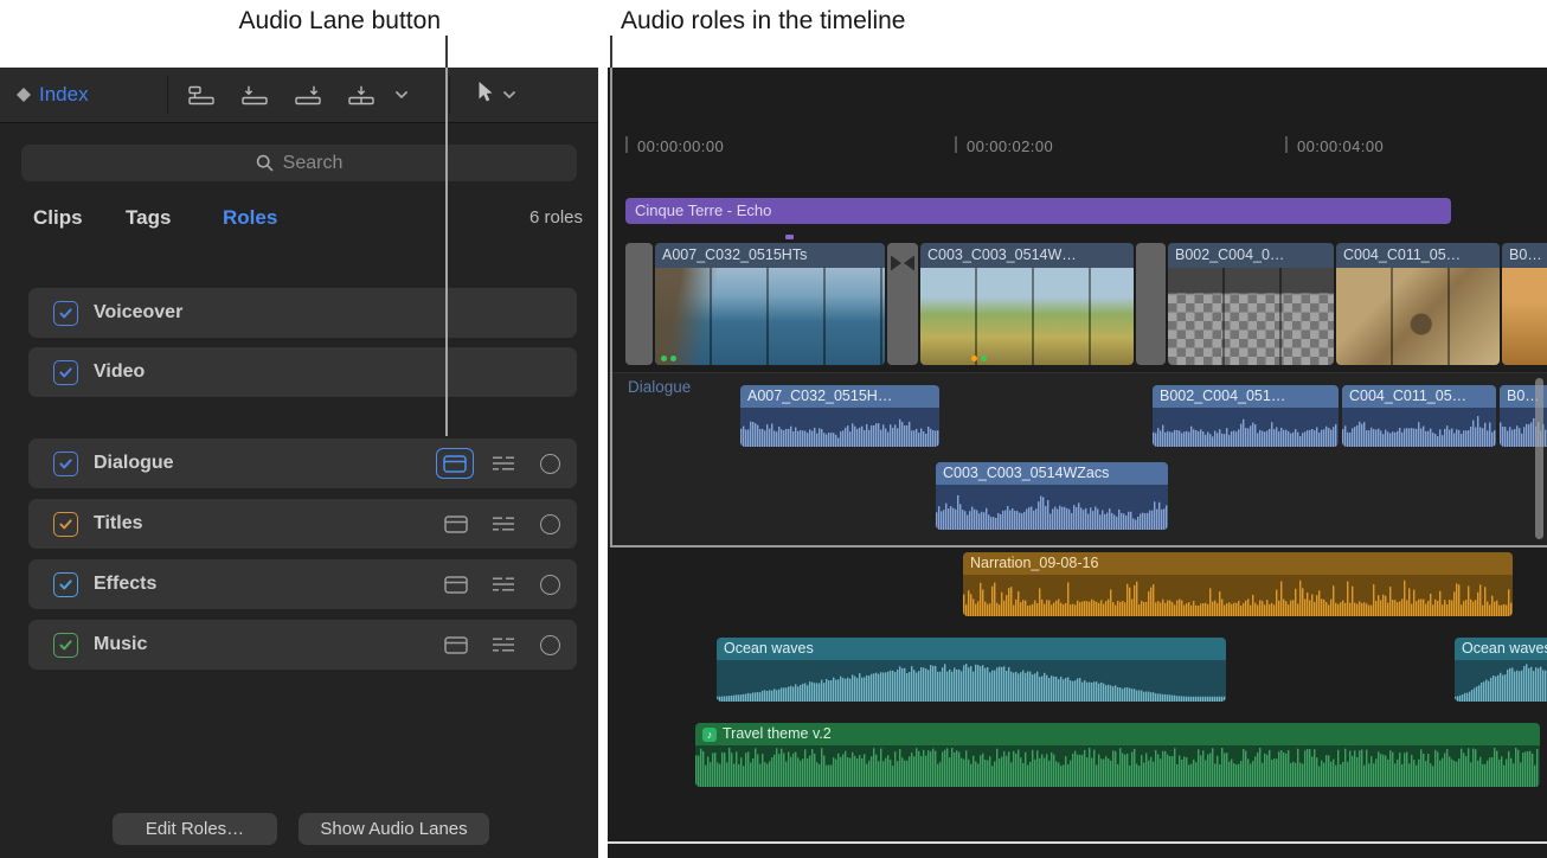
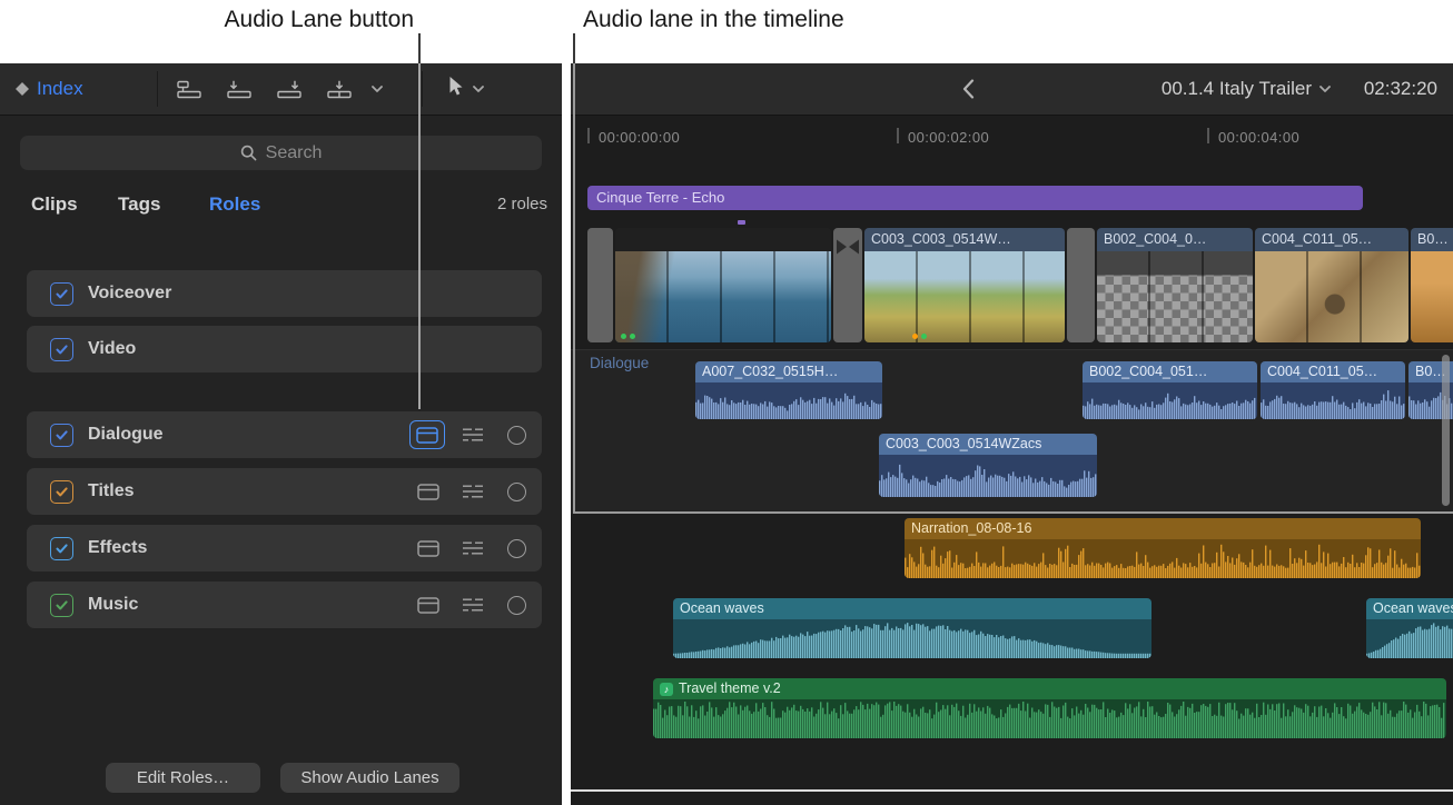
  Audio Lane button
- Audio roles in the timeline
+ Audio lane in the timeline
  Index
  Search
  Clips
  Tags
  Roles
- 6 roles
+ 2 roles
  Voiceover
  Video
  Dialogue
  Titles
  Effects
  Music
  Edit Roles…
  Show Audio Lanes
+ 00.1.4 Italy Trailer
+ 02:32:20
  00:00:00:00
  00:00:02:00
  00:00:04:00
  Dialogue
  Cinque Terre - Echo
- A007_C032_0515HTs
  C003_C003_0514W…
  B002_C004_0…
  C004_C011_05…
  B0…
  A007_C032_0515H…
  B002_C004_051…
  C004_C011_05…
  B0…
  C003_C003_0514WZacs
- Narration_09-08-16
+ Narration_08-08-16
  Ocean waves
  Ocean wave
  ♪
  Travel theme v.2
